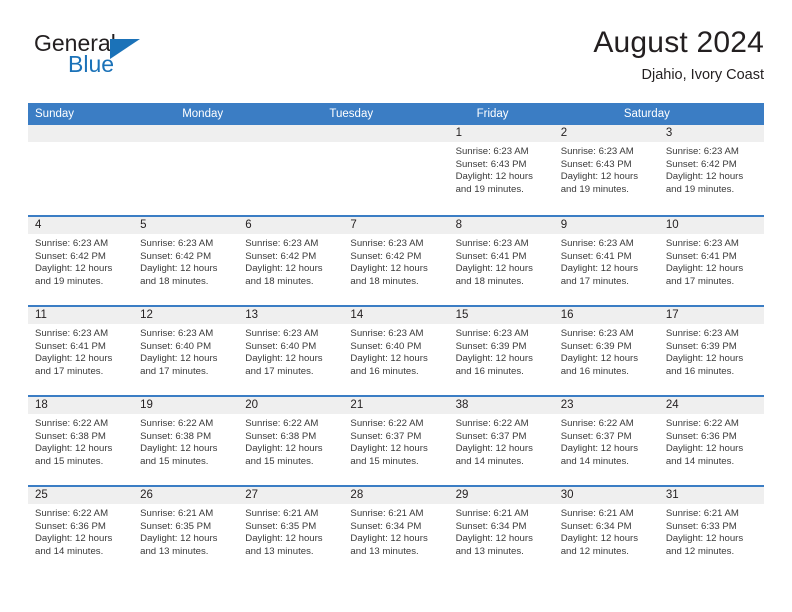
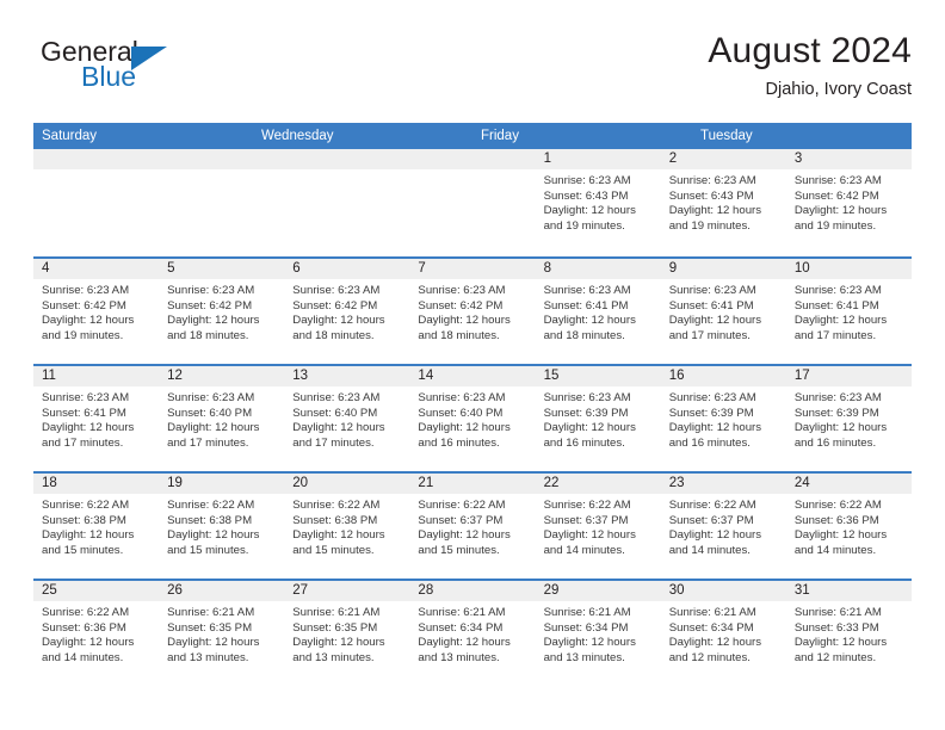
  General
  Blue
  August 2024
  Djahio, Ivory Coast
- Sunday
- Monday
- Tuesday
+ Saturday
+ Wednesday
  Friday
- Saturday
+ Tuesday
  1
  Sunrise: 6:23 AM
  Sunset: 6:43 PM
  Daylight: 12 hours
  and 19 minutes.
  2
  Sunrise: 6:23 AM
  Sunset: 6:43 PM
  Daylight: 12 hours
  and 19 minutes.
  3
  Sunrise: 6:23 AM
  Sunset: 6:42 PM
  Daylight: 12 hours
  and 19 minutes.
  4
  Sunrise: 6:23 AM
  Sunset: 6:42 PM
  Daylight: 12 hours
  and 19 minutes.
  5
  Sunrise: 6:23 AM
  Sunset: 6:42 PM
  Daylight: 12 hours
  and 18 minutes.
  6
  Sunrise: 6:23 AM
  Sunset: 6:42 PM
  Daylight: 12 hours
  and 18 minutes.
  7
  Sunrise: 6:23 AM
  Sunset: 6:42 PM
  Daylight: 12 hours
  and 18 minutes.
  8
  Sunrise: 6:23 AM
  Sunset: 6:41 PM
  Daylight: 12 hours
  and 18 minutes.
  9
  Sunrise: 6:23 AM
  Sunset: 6:41 PM
  Daylight: 12 hours
  and 17 minutes.
  10
  Sunrise: 6:23 AM
  Sunset: 6:41 PM
  Daylight: 12 hours
  and 17 minutes.
  11
  Sunrise: 6:23 AM
  Sunset: 6:41 PM
  Daylight: 12 hours
  and 17 minutes.
  12
  Sunrise: 6:23 AM
  Sunset: 6:40 PM
  Daylight: 12 hours
  and 17 minutes.
  13
  Sunrise: 6:23 AM
  Sunset: 6:40 PM
  Daylight: 12 hours
  and 17 minutes.
  14
  Sunrise: 6:23 AM
  Sunset: 6:40 PM
  Daylight: 12 hours
  and 16 minutes.
  15
  Sunrise: 6:23 AM
  Sunset: 6:39 PM
  Daylight: 12 hours
  and 16 minutes.
  16
  Sunrise: 6:23 AM
  Sunset: 6:39 PM
  Daylight: 12 hours
  and 16 minutes.
  17
  Sunrise: 6:23 AM
  Sunset: 6:39 PM
  Daylight: 12 hours
  and 16 minutes.
  18
  Sunrise: 6:22 AM
  Sunset: 6:38 PM
  Daylight: 12 hours
  and 15 minutes.
  19
  Sunrise: 6:22 AM
  Sunset: 6:38 PM
  Daylight: 12 hours
  and 15 minutes.
  20
  Sunrise: 6:22 AM
  Sunset: 6:38 PM
  Daylight: 12 hours
  and 15 minutes.
  21
  Sunrise: 6:22 AM
  Sunset: 6:37 PM
  Daylight: 12 hours
  and 15 minutes.
- 38
+ 22
  Sunrise: 6:22 AM
  Sunset: 6:37 PM
  Daylight: 12 hours
  and 14 minutes.
  23
  Sunrise: 6:22 AM
  Sunset: 6:37 PM
  Daylight: 12 hours
  and 14 minutes.
  24
  Sunrise: 6:22 AM
  Sunset: 6:36 PM
  Daylight: 12 hours
  and 14 minutes.
  25
  Sunrise: 6:22 AM
  Sunset: 6:36 PM
  Daylight: 12 hours
  and 14 minutes.
  26
  Sunrise: 6:21 AM
  Sunset: 6:35 PM
  Daylight: 12 hours
  and 13 minutes.
  27
  Sunrise: 6:21 AM
  Sunset: 6:35 PM
  Daylight: 12 hours
  and 13 minutes.
  28
  Sunrise: 6:21 AM
  Sunset: 6:34 PM
  Daylight: 12 hours
  and 13 minutes.
  29
  Sunrise: 6:21 AM
  Sunset: 6:34 PM
  Daylight: 12 hours
  and 13 minutes.
  30
  Sunrise: 6:21 AM
  Sunset: 6:34 PM
  Daylight: 12 hours
  and 12 minutes.
  31
  Sunrise: 6:21 AM
  Sunset: 6:33 PM
  Daylight: 12 hours
  and 12 minutes.
